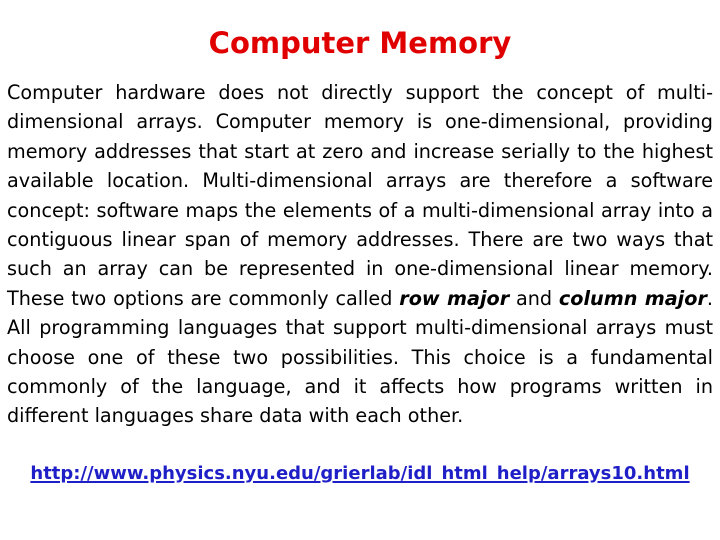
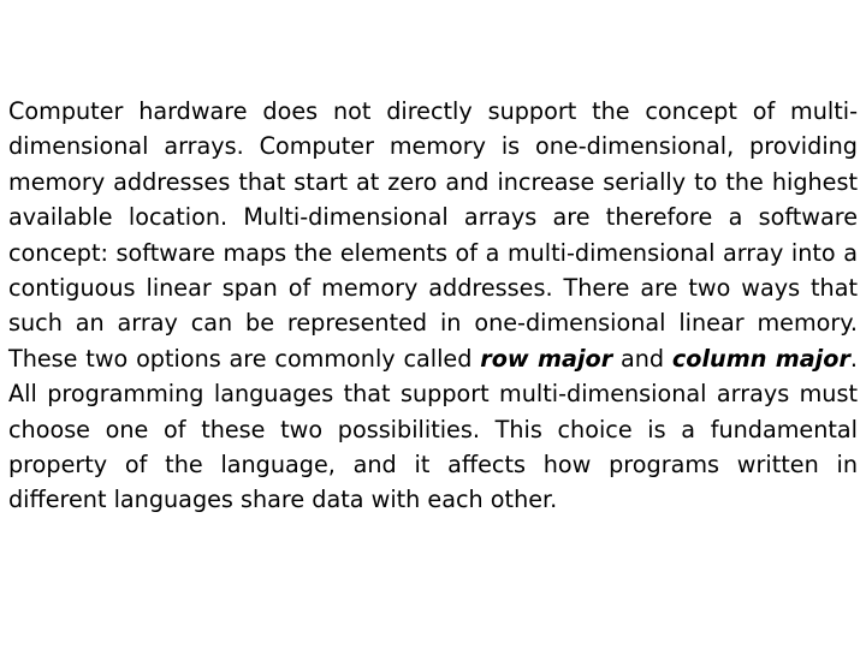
- Computer Memory
- Computer hardware does not directly support the concept of multi-dimensional arrays. Computer memory is one-dimensional, providing memory addresses that start at zero and increase serially to the highest available location. Multi-dimensional arrays are therefore a software concept: software maps the elements of a multi-dimensional array into a contiguous linear span of memory addresses. There are two ways that such an array can be represented in one-dimensional linear memory. These two options are commonly called row major and column major. All programming languages that support multi-dimensional arrays must choose one of these two possibilities. This choice is a fundamental commonly of the language, and it affects how programs written in different languages share data with each other.
+ Computer hardware does not directly support the concept of multi-dimensional arrays. Computer memory is one-dimensional, providing memory addresses that start at zero and increase serially to the highest available location. Multi-dimensional arrays are therefore a software concept: software maps the elements of a multi-dimensional array into a contiguous linear span of memory addresses. There are two ways that such an array can be represented in one-dimensional linear memory. These two options are commonly called row major and column major. All programming languages that support multi-dimensional arrays must choose one of these two possibilities. This choice is a fundamental property of the language, and it affects how programs written in different languages share data with each other.
- http://www.physics.nyu.edu/grierlab/idl_html_help/arrays10.html
